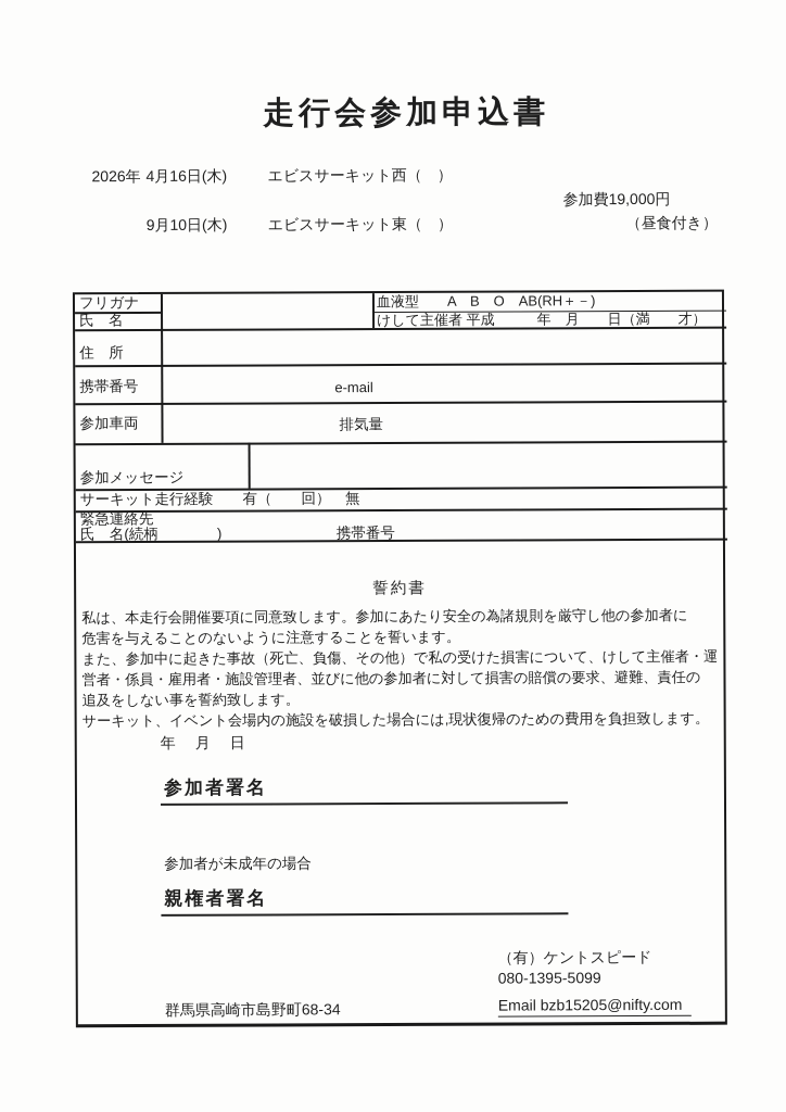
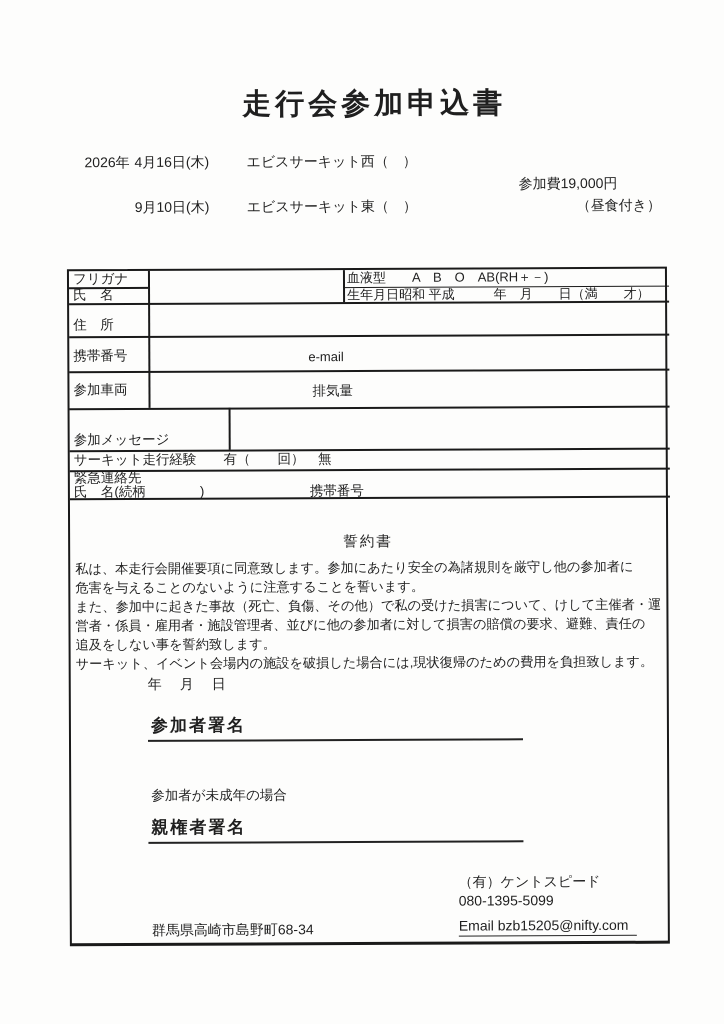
  走行会参加申込書
  2026年
  4月16日(木)
  エビスサーキット西（ ）
  参加費19,000円
  9月10日(木)
  エビスサーキット東（ ）
  （昼食付き）
  フリガナ
  氏 名
  血液型 A B O AB(RH＋－)
- けして主催者 平成 年 月 日（満 才）
+ 生年月日昭和 平成 年 月 日（満 才）
  住 所
  携帯番号
  e-mail
  参加車両
  排気量
  参加メッセージ
  サーキット走行経験 有（ 回） 無
  緊急連絡先
  氏 名(続柄 )
  携帯番号
  誓約書
  私は、本走行会開催要項に同意致します。参加にあたり安全の為諸規則を厳守し他の参加者に
  危害を与えることのないように注意することを誓います。
  また、参加中に起きた事故（死亡、負傷、その他）で私の受けた損害について、けして主催者・運
  営者・係員・雇用者・施設管理者、並びに他の参加者に対して損害の賠償の要求、避難、責任の
  追及をしない事を誓約致します。
  サーキット、イベント会場内の施設を破損した場合には,現状復帰のための費用を負担致します。
  年 月 日
  参加者署名
  参加者が未成年の場合
  親権者署名
  （有）ケントスピード
  080-1395-5099
  群馬県高崎市島野町68-34
  Email bzb15205@nifty.com
